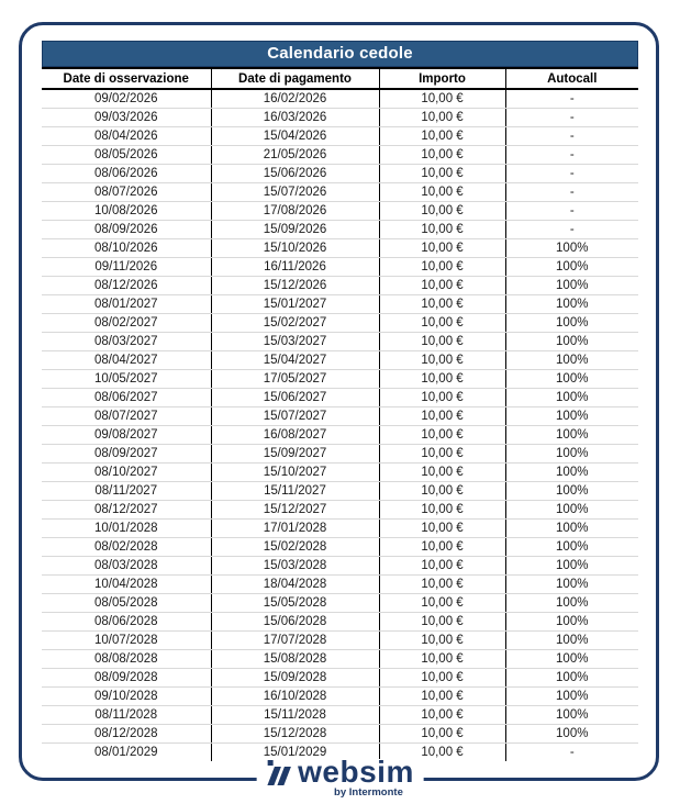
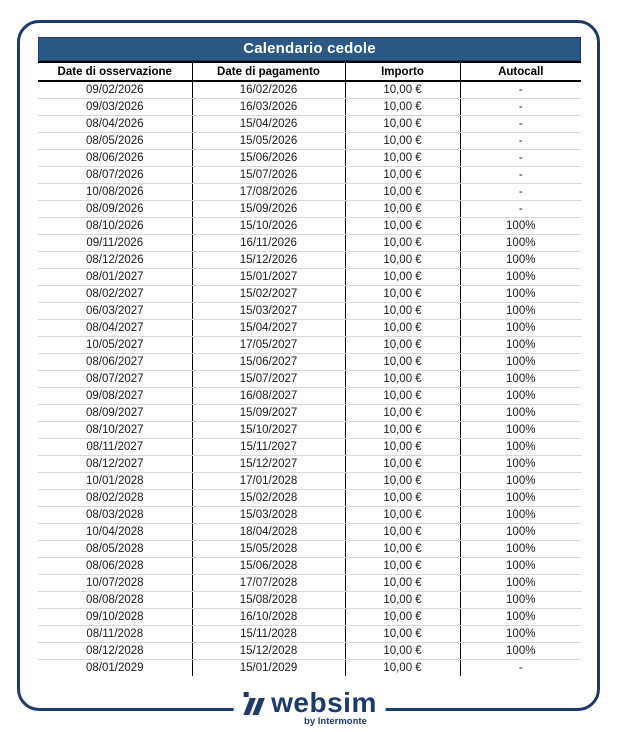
  Calendario cedole
  Date di osservazione	Date di pagamento	Importo	Autocall
  09/02/2026	16/02/2026	10,00 €	-
  09/03/2026	16/03/2026	10,00 €	-
  08/04/2026	15/04/2026	10,00 €	-
- 08/05/2026	21/05/2026	10,00 €	-
+ 08/05/2026	15/05/2026	10,00 €	-
  08/06/2026	15/06/2026	10,00 €	-
  08/07/2026	15/07/2026	10,00 €	-
  10/08/2026	17/08/2026	10,00 €	-
  08/09/2026	15/09/2026	10,00 €	-
  08/10/2026	15/10/2026	10,00 €	100%
  09/11/2026	16/11/2026	10,00 €	100%
  08/12/2026	15/12/2026	10,00 €	100%
  08/01/2027	15/01/2027	10,00 €	100%
  08/02/2027	15/02/2027	10,00 €	100%
- 08/03/2027	15/03/2027	10,00 €	100%
+ 06/03/2027	15/03/2027	10,00 €	100%
  08/04/2027	15/04/2027	10,00 €	100%
  10/05/2027	17/05/2027	10,00 €	100%
  08/06/2027	15/06/2027	10,00 €	100%
  08/07/2027	15/07/2027	10,00 €	100%
  09/08/2027	16/08/2027	10,00 €	100%
  08/09/2027	15/09/2027	10,00 €	100%
  08/10/2027	15/10/2027	10,00 €	100%
  08/11/2027	15/11/2027	10,00 €	100%
  08/12/2027	15/12/2027	10,00 €	100%
  10/01/2028	17/01/2028	10,00 €	100%
  08/02/2028	15/02/2028	10,00 €	100%
  08/03/2028	15/03/2028	10,00 €	100%
  10/04/2028	18/04/2028	10,00 €	100%
  08/05/2028	15/05/2028	10,00 €	100%
  08/06/2028	15/06/2028	10,00 €	100%
  10/07/2028	17/07/2028	10,00 €	100%
  08/08/2028	15/08/2028	10,00 €	100%
- 08/09/2028	15/09/2028	10,00 €	100%
  09/10/2028	16/10/2028	10,00 €	100%
  08/11/2028	15/11/2028	10,00 €	100%
  08/12/2028	15/12/2028	10,00 €	100%
  08/01/2029	15/01/2029	10,00 €	-
  websim
  by Intermonte
